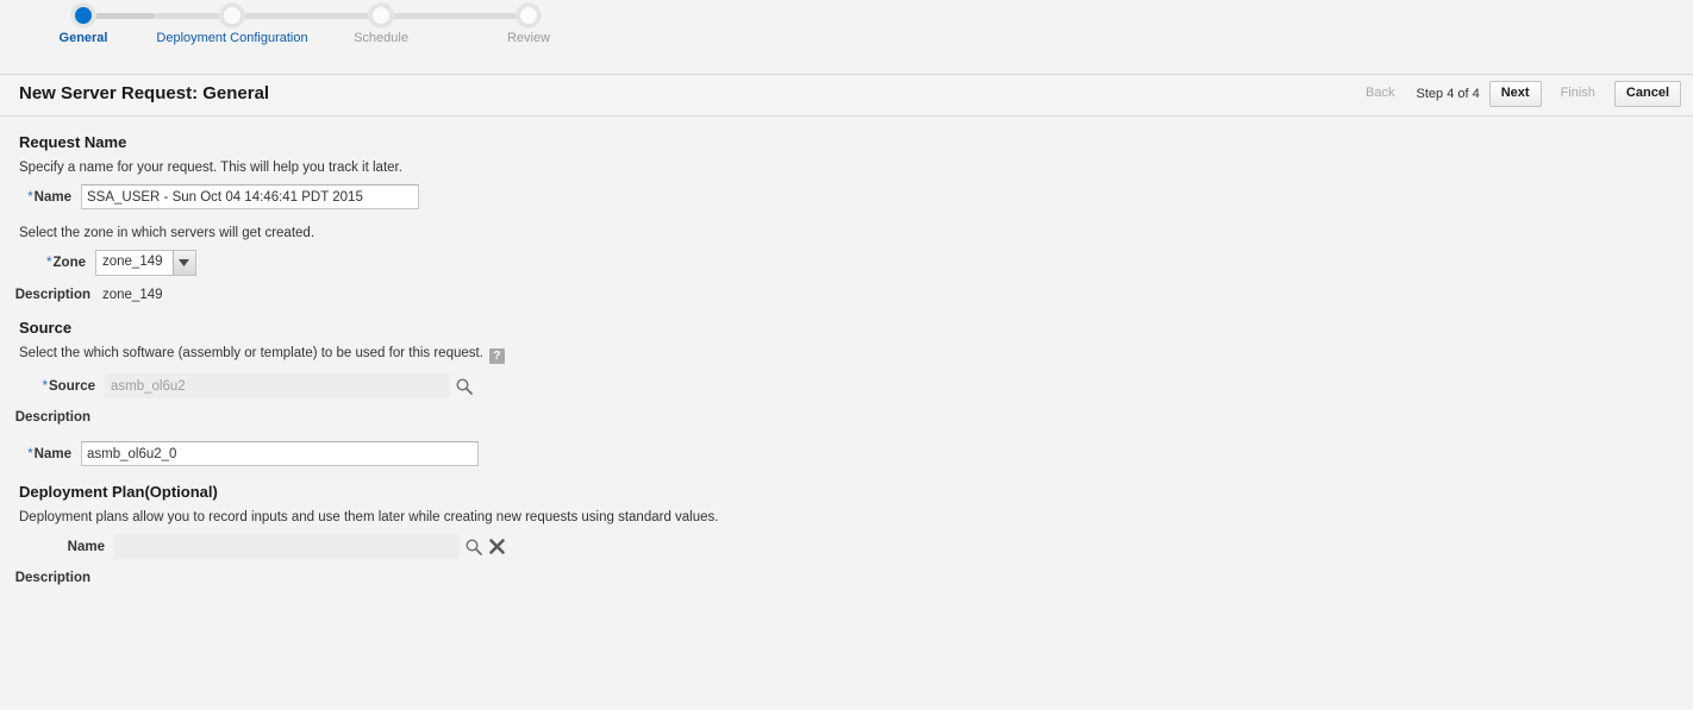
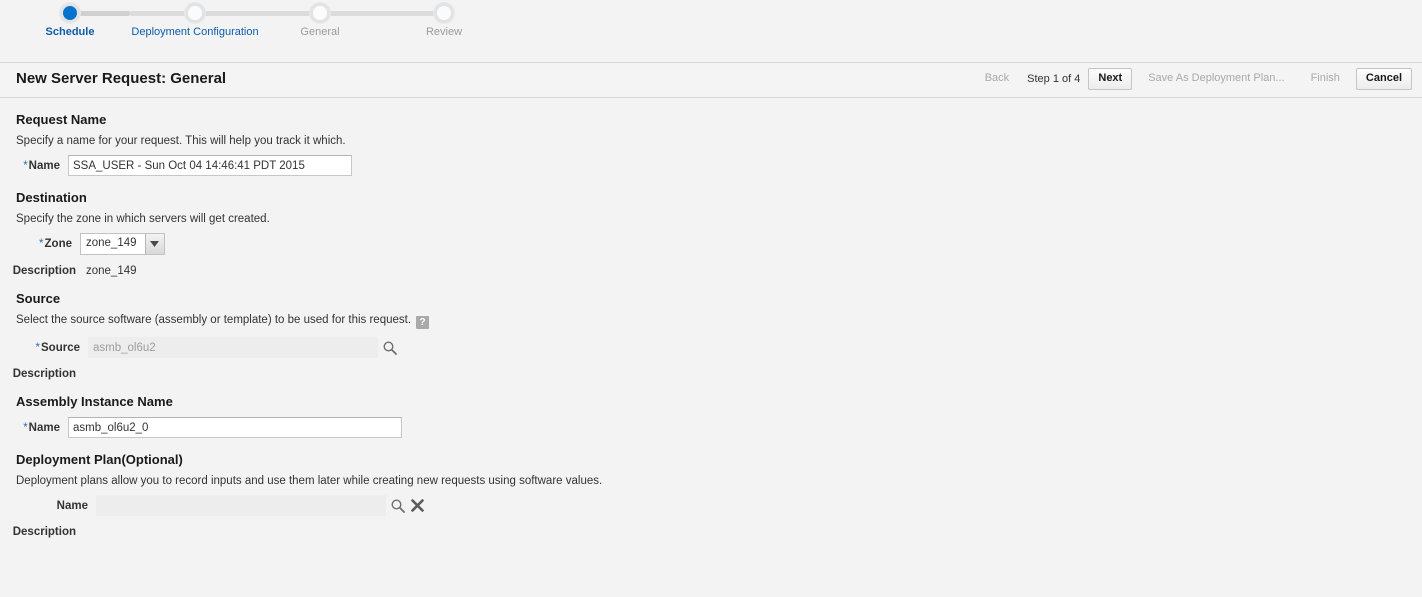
- General
+ Schedule
  Deployment Configuration
- Schedule
+ General
  Review
  New Server Request: General
  Back
- Step 4 of 4
+ Step 1 of 4
  Next
+ Save As Deployment Plan...
  Finish
  Cancel
  Request Name
- Specify a name for your request. This will help you track it later.
+ Specify a name for your request. This will help you track it which.
  *Name
  SSA_USER - Sun Oct 04 14:46:41 PDT 2015
+ Destination
- Select the zone in which servers will get created.
+ Specify the zone in which servers will get created.
  *Zone
  zone_149
  Description
  zone_149
  Source
- Select the which software (assembly or template) to be used for this request. ?
+ Select the source software (assembly or template) to be used for this request. ?
  *Source
  asmb_ol6u2
  Description
+ Assembly Instance Name
  *Name
  asmb_ol6u2_0
  Deployment Plan(Optional)
- Deployment plans allow you to record inputs and use them later while creating new requests using standard values.
+ Deployment plans allow you to record inputs and use them later while creating new requests using software values.
  Name
  Description
